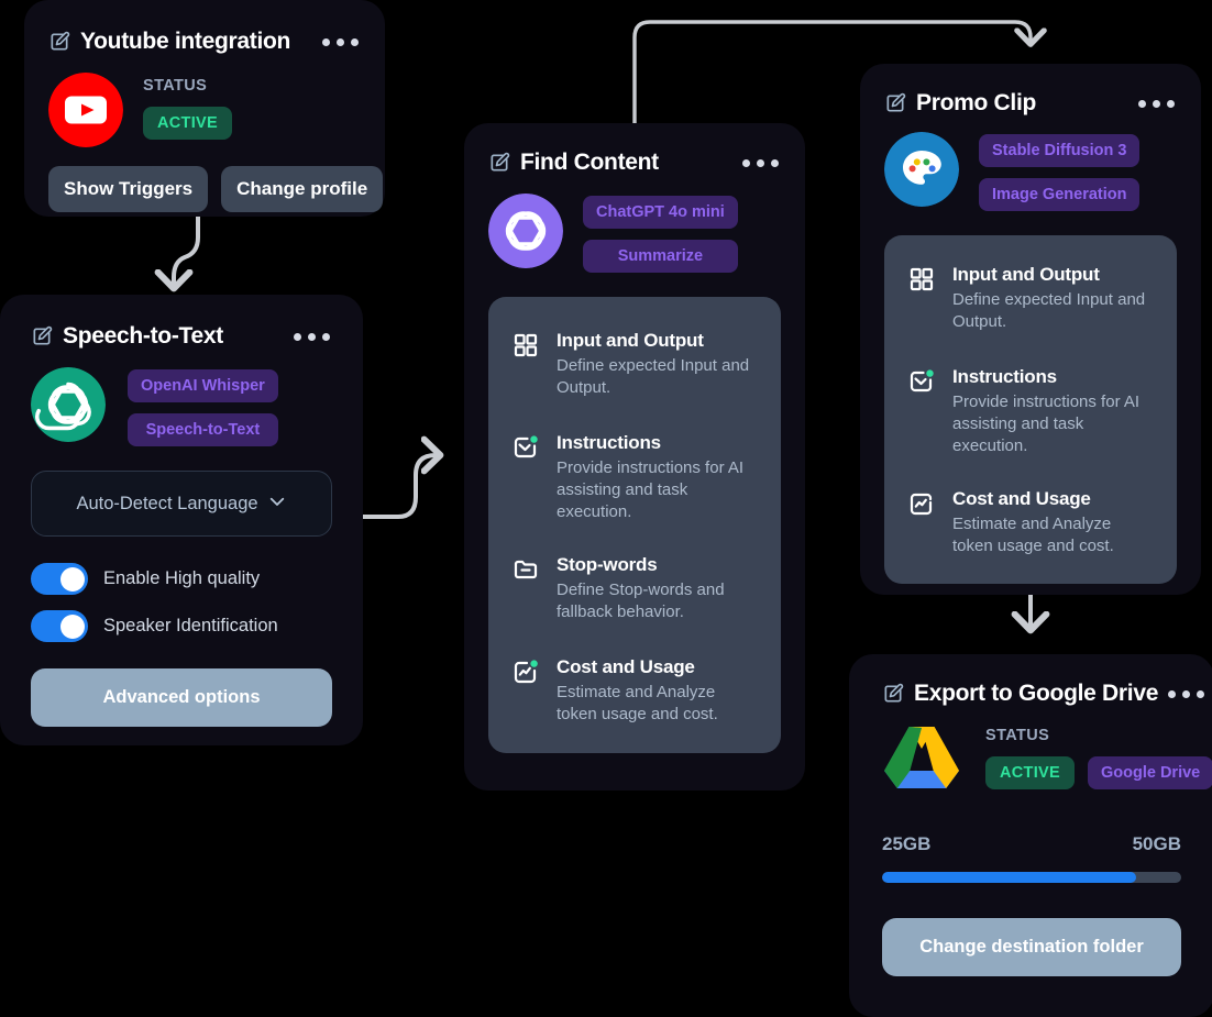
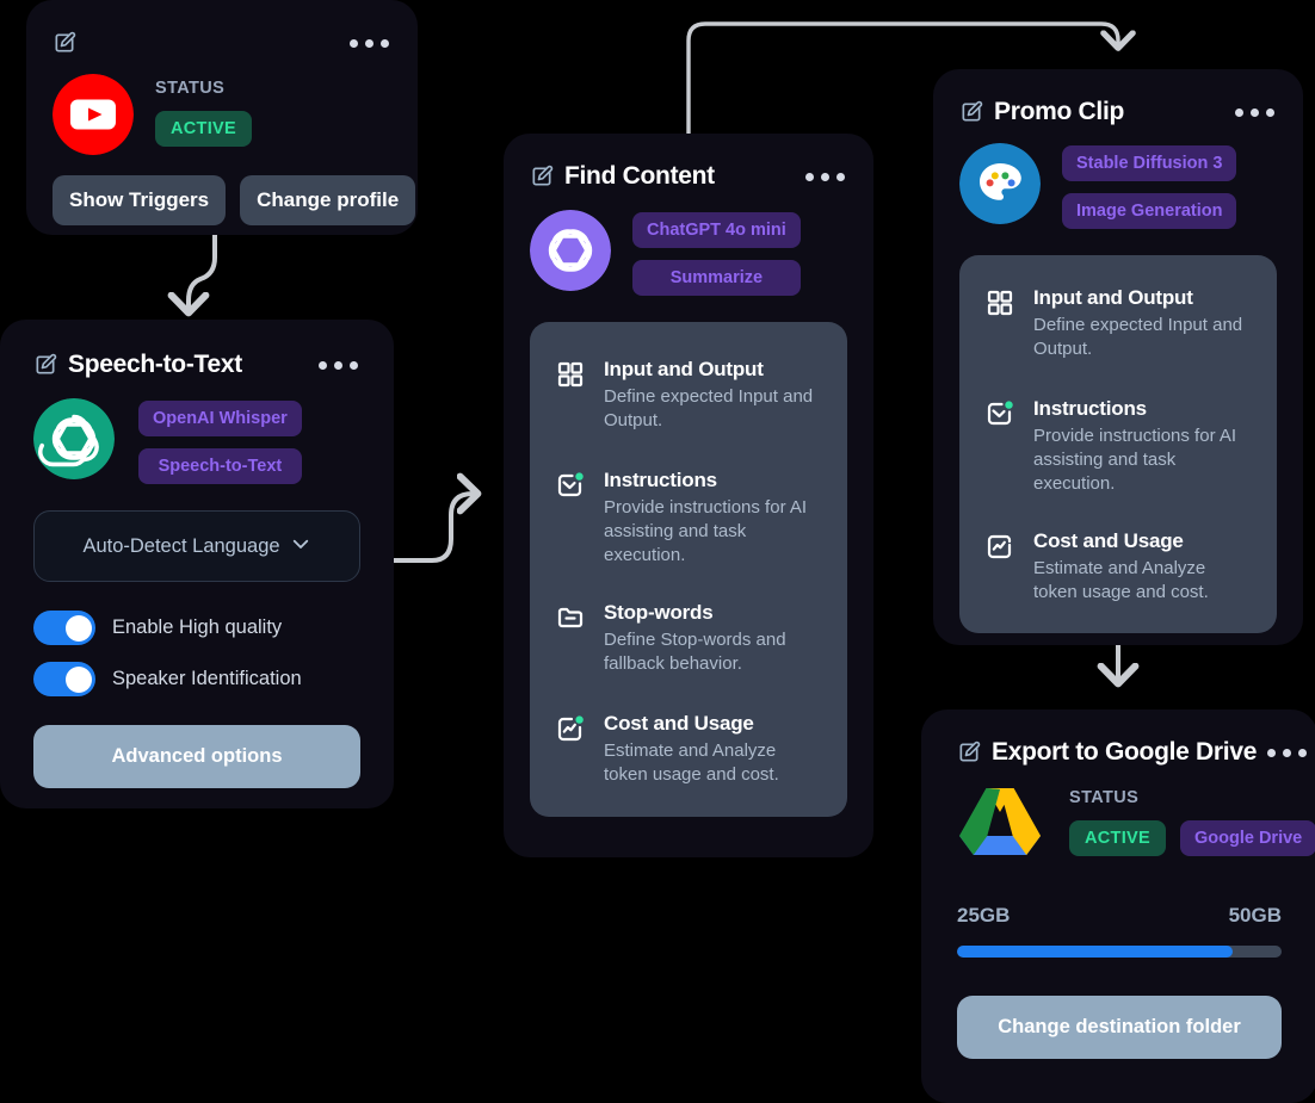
- Youtube integration
  STATUS
  ACTIVE
  Show Triggers
  Change profile
  Speech-to-Text
  OpenAI Whisper
  Speech-to-Text
  Auto-Detect Language
  Enable High quality
  Speaker Identification
  Advanced options
  Find Content
  ChatGPT 4o mini
  Summarize
  Input and Output
  Define expected Input and Output.
  Instructions
  Provide instructions for AI assisting and task execution.
  Stop-words
  Define Stop-words and fallback behavior.
  Cost and Usage
  Estimate and Analyze token usage and cost.
  Promo Clip
  Stable Diffusion 3
  Image Generation
  Input and Output
  Define expected Input and Output.
  Instructions
  Provide instructions for AI assisting and task execution.
  Cost and Usage
  Estimate and Analyze token usage and cost.
  Export to Google Drive
  STATUS
  ACTIVE
  Google Drive
  25GB
  50GB
  Change destination folder
